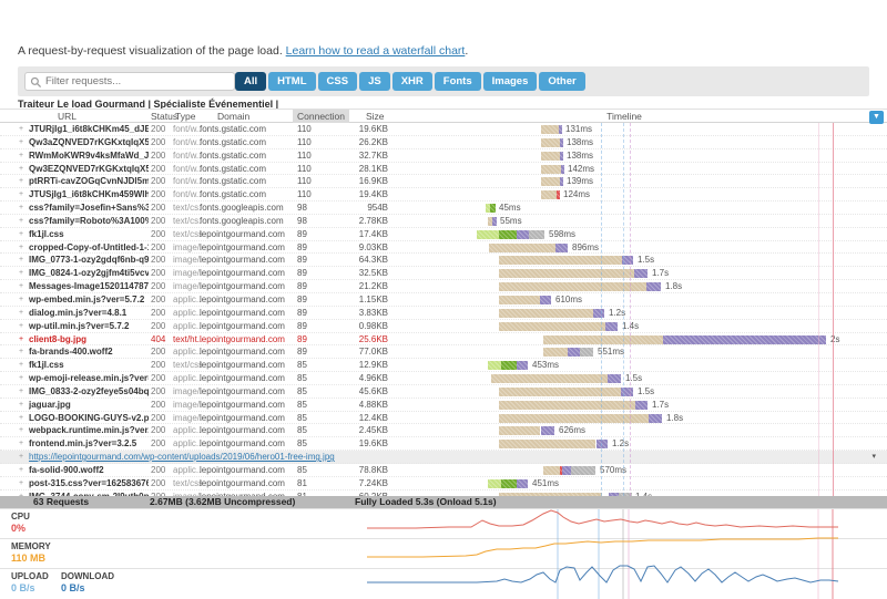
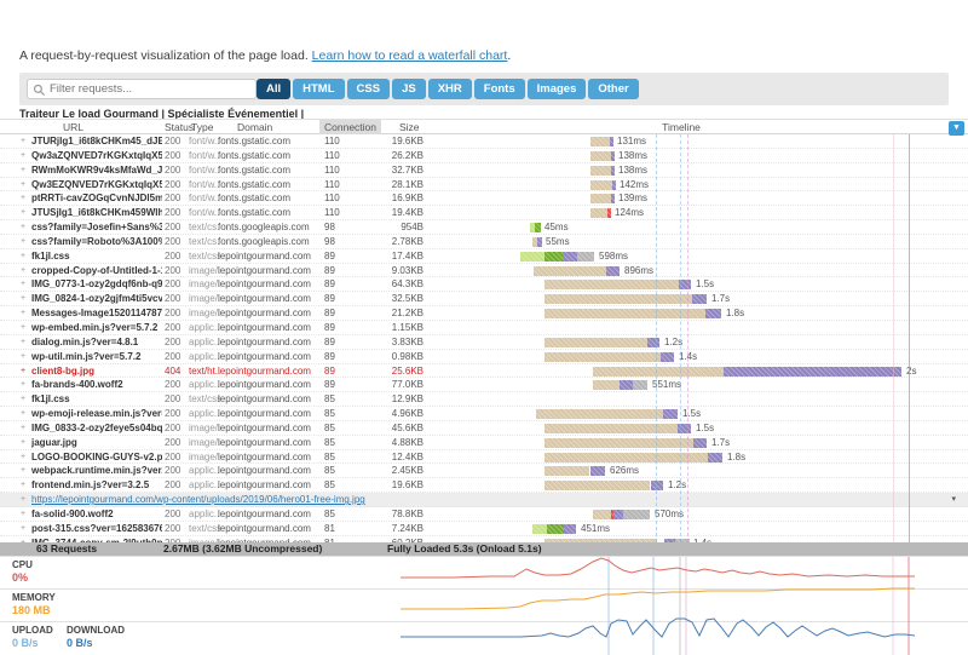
  A request-by-request visualization of the page load. Learn how to read a waterfall chart.
  Filter requests...
  All
  HTML
  CSS
  JS
  XHR
  Fonts
  Images
  Other
  Traiteur Le load Gourmand | Spécialiste Événementiel |
  URL
  Status
  Type
  Domain
  Connection
  Size
  Timeline
  JTURjIg1_i6t8kCHKm45_dJE
  200
  font/w..
  fonts.gstatic.com
  110
  19.6KB
  131ms
  Qw3aZQNVED7rKGKxtqIqX5
  200
  font/w..
  fonts.gstatic.com
  110
  26.2KB
  138ms
  RWmMoKWR9v4ksMfaWd_J
  200
  font/w..
  fonts.gstatic.com
  110
  32.7KB
  138ms
  Qw3EZQNVED7rKGKxtqIqX5
  200
  font/w..
  fonts.gstatic.com
  110
  28.1KB
  142ms
  ptRRTi-cavZOGqCvnNJDl5m
  200
  font/w..
  fonts.gstatic.com
  110
  16.9KB
  139ms
  JTUSjIg1_i6t8kCHKm459Wlh
  200
  font/w..
  fonts.gstatic.com
  110
  19.4KB
  124ms
  css?family=Josefin+Sans%3
  200
  text/cs.
  fonts.googleapis.com
  98
  954B
  45ms
  css?family=Roboto%3A100
  200
  text/cs.
  fonts.googleapis.com
  98
  2.78KB
  55ms
  fk1jl.css
  200
  text/css
  lepointgourmand.com
  89
  17.4KB
  598ms
  cropped-Copy-of-Untitled-1-
  200
  image/.
  lepointgourmand.com
  89
  9.03KB
  896ms
  IMG_0773-1-ozy2gdqf6nb-q9
  200
  image/.
  lepointgourmand.com
  89
  64.3KB
  1.5s
  IMG_0824-1-ozy2gjfm4ti5vcv
  200
  image/.
  lepointgourmand.com
  89
  32.5KB
  1.7s
  Messages-Image1520114787
  200
  image/.
  lepointgourmand.com
  89
  21.2KB
  1.8s
  wp-embed.min.js?ver=5.7.2
  200
  applic..
  lepointgourmand.com
  89
  1.15KB
- 610ms
  dialog.min.js?ver=4.8.1
  200
  applic..
  lepointgourmand.com
  89
  3.83KB
  1.2s
  wp-util.min.js?ver=5.7.2
  200
  applic..
  lepointgourmand.com
  89
  0.98KB
  1.4s
  client8-bg.jpg
  404
  text/ht..
  lepointgourmand.com
  89
  25.6KB
  2s
  fa-brands-400.woff2
  200
  applic..
  lepointgourmand.com
  89
  77.0KB
  551ms
  fk1jl.css
  200
  text/css
  lepointgourmand.com
  85
  12.9KB
- 453ms
  wp-emoji-release.min.js?ver
  200
  applic..
  lepointgourmand.com
  85
  4.96KB
  1.5s
  IMG_0833-2-ozy2feye5s04bq
  200
  image/.
  lepointgourmand.com
  85
  45.6KB
  1.5s
  jaguar.jpg
  200
  image/.
  lepointgourmand.com
  85
  4.88KB
  1.7s
  LOGO-BOOKING-GUYS-v2.p
  200
  image/.
  lepointgourmand.com
  85
  12.4KB
  1.8s
  webpack.runtime.min.js?ver
  200
  applic..
  lepointgourmand.com
  85
  2.45KB
  626ms
  frontend.min.js?ver=3.2.5
  200
  applic..
  lepointgourmand.com
  85
  19.6KB
  1.2s
  https://lepointgourmand.com/wp-content/uploads/2019/06/hero01-free-img.jpg
  fa-solid-900.woff2
  200
  applic..
  lepointgourmand.com
  85
  78.8KB
  570ms
  post-315.css?ver=162583676
  200
  text/css
  lepointgourmand.com
  81
  7.24KB
  451ms
  63 Requests
  2.67MB (3.62MB Uncompressed)
  Fully Loaded 5.3s (Onload 5.1s)
  CPU
  0%
  MEMORY
- 110 MB
+ 180 MB
  UPLOAD
  DOWNLOAD
  0 B/s
  0 B/s
